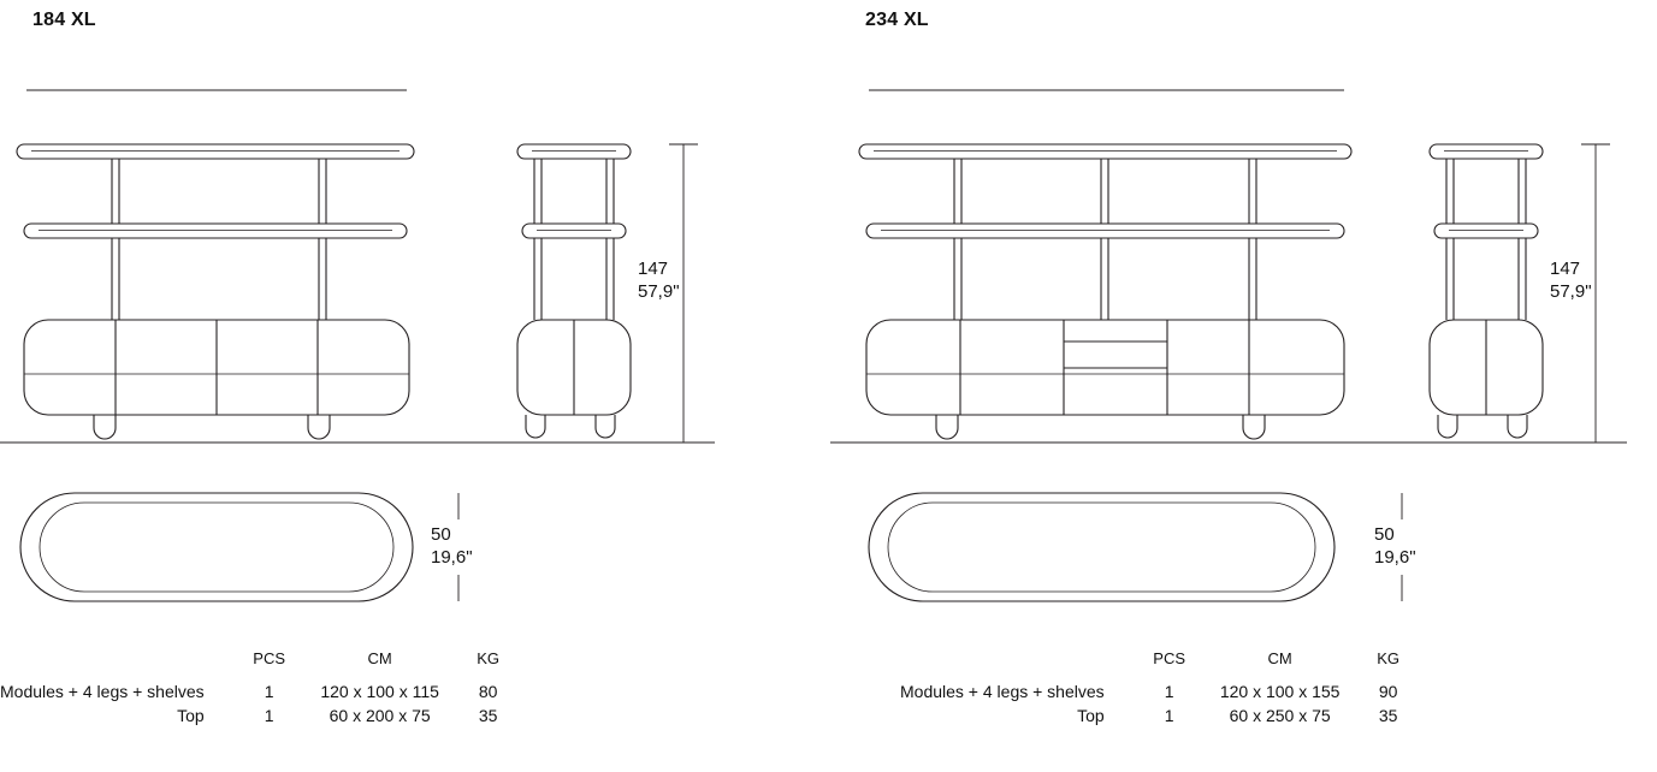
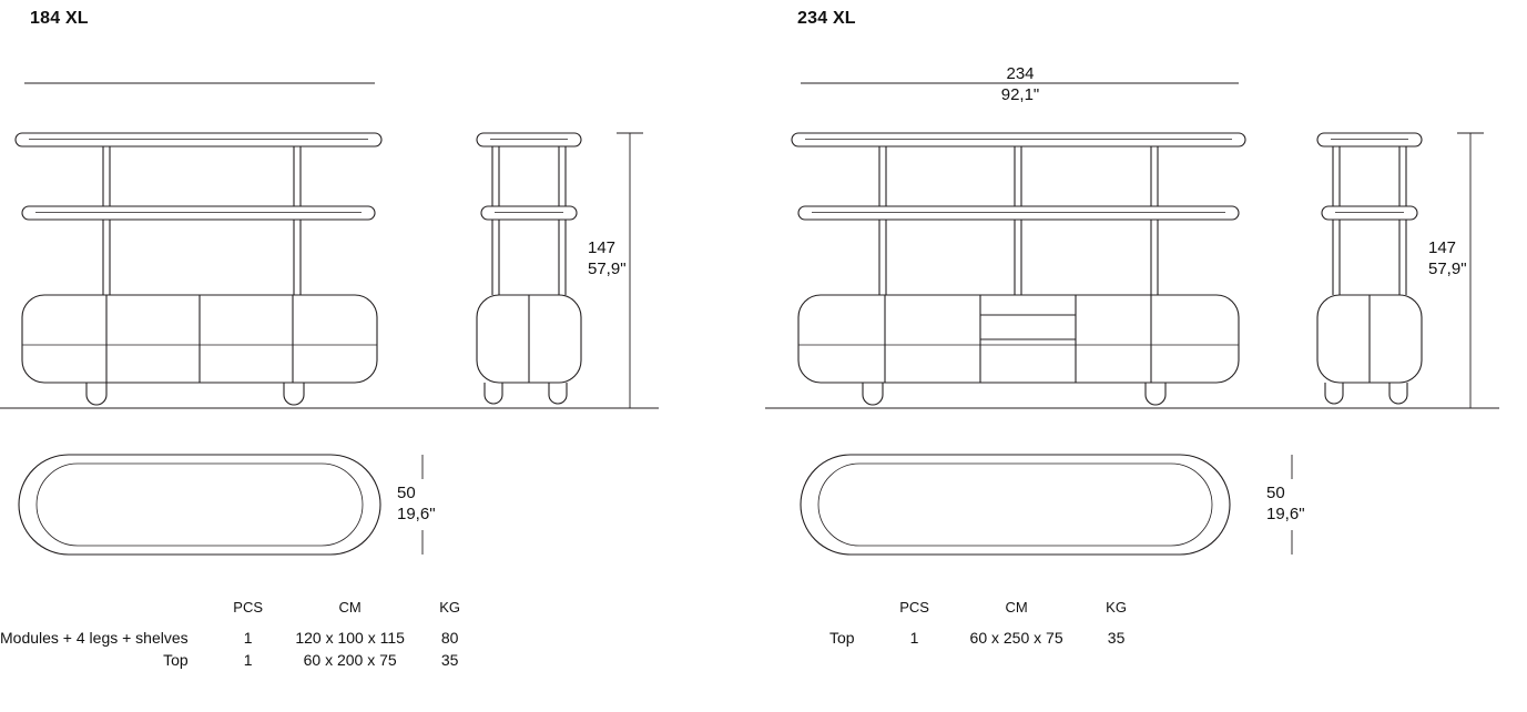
  184 XL
  147
  57,9"
  50
  19,6"
  	PCS	CM	KG
  Modules + 4 legs + shelves	1	120 x 100 x 115	80
  Top	1	60 x 200 x 75	35
  234 XL
+ 234
+ 92,1"
  147
  57,9"
  50
  19,6"
  	PCS	CM	KG
- Modules + 4 legs + shelves	1	120 x 100 x 155	90
  Top	1	60 x 250 x 75	35
